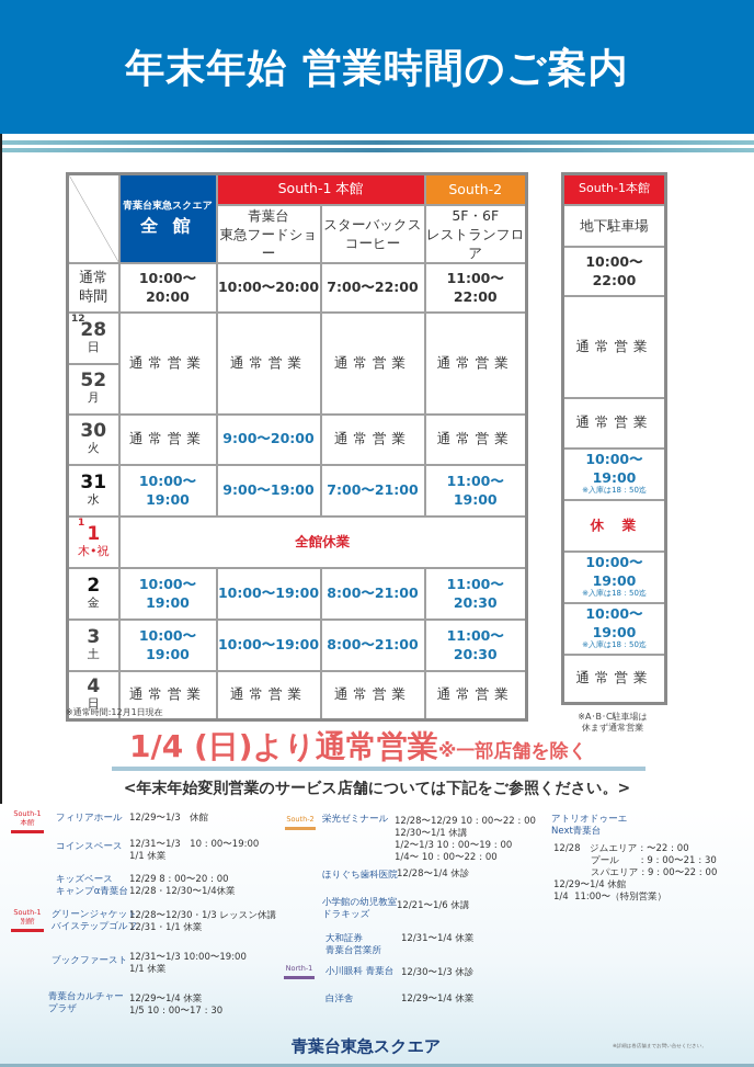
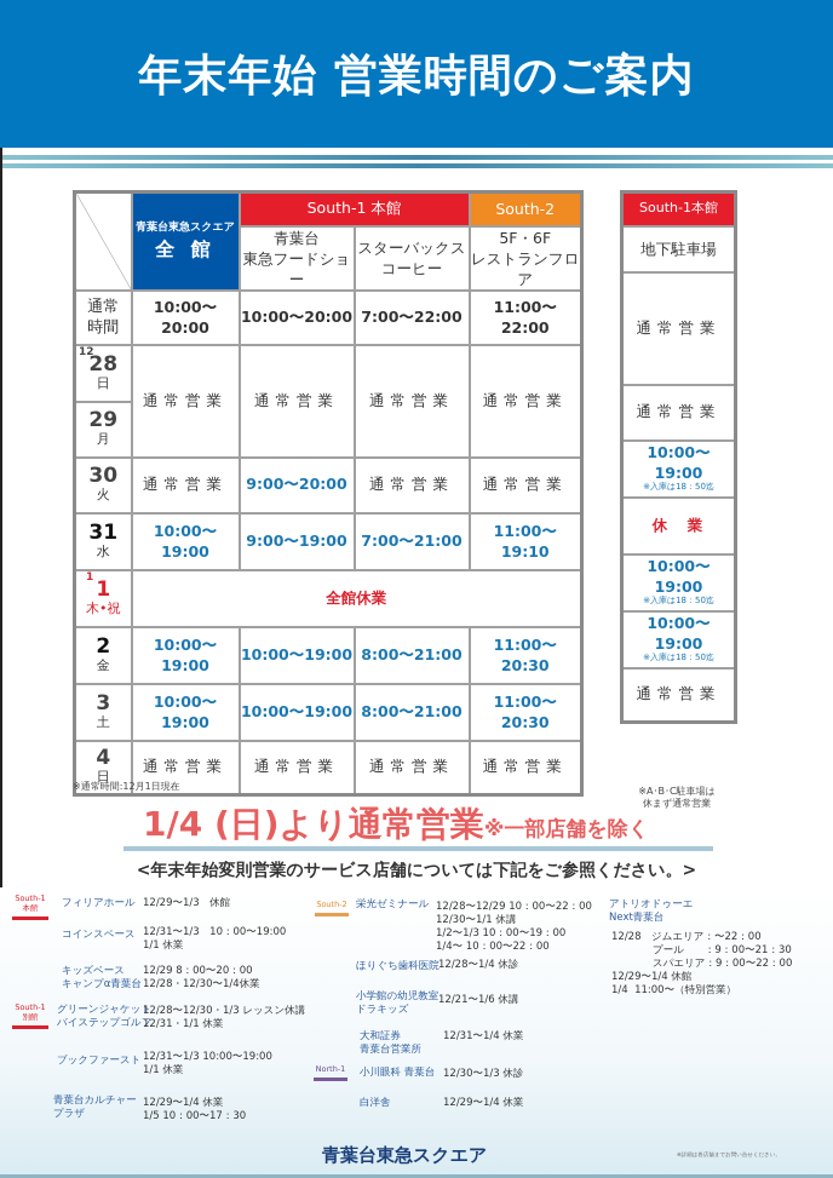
  年末年始 営業時間のご案内
  	青葉台東急スクエア 全 館	South-1 本館	South-2
  青葉台東急フードショー	スターバックスコーヒー	5F・6Fレストランフロア
  通常時間	10:00〜20:00	10:00〜20:00	7:00〜22:00	11:00〜22:00
  12 28 日	通常営業	通常営業	通常営業	通常営業
- 52 月
+ 29 月
  30 火	通常営業	9:00〜20:00	通常営業	通常営業
- 31 水	10:00〜19:00	9:00〜19:00	7:00〜21:00	11:00〜19:00
+ 31 水	10:00〜19:00	9:00〜19:00	7:00〜21:00	11:00〜19:10
  1 1 木•祝	全館休業
  2 金	10:00〜19:00	10:00〜19:00	8:00〜21:00	11:00〜20:30
  3 土	10:00〜19:00	10:00〜19:00	8:00〜21:00	11:00〜20:30
  4 日	通常営業	通常営業	通常営業	通常営業
  South-1本館
  地下駐車場
- 10:00〜22:00
  通常営業
  通常営業
  10:00〜19:00※入庫は18：50迄
  休 業
  10:00〜19:00※入庫は18：50迄
  10:00〜19:00※入庫は18：50迄
  通常営業
  ※通常時間:12月1日現在
  ※A･B･C駐車場は
  休まず通常営業
  1/4 (日)より通常営業※一部店舗を除く
  <年末年始変則営業のサービス店舗については下記をご参照ください。>
  South-1
  本館
  South-1
  別館
  South-2
  North-1
  フィリアホール
  12/29〜1/3 休館
  コインスペース
  12/31〜1/3 10：00〜19:00
  1/1 休業
  キッズベース
  キャンプα青葉台
  12/29 8：00〜20：00
  12/28・12/30〜1/4休業
  グリーンジャケット
  バイステップゴルフ
  12/28〜12/30・1/3 レッスン休講
  12/31・1/1 休業
  ブックファースト
  12/31〜1/3 10:00〜19:00
  1/1 休業
  青葉台カルチャー
  プラザ
  12/29〜1/4 休業
  1/5 10：00〜17：30
  栄光ゼミナール
  12/28〜12/29 10：00〜22：00
  12/30〜1/1 休講
  1/2〜1/3 10：00〜19：00
  1/4〜 10：00〜22：00
  ほりぐち歯科医院
  12/28〜1/4 休診
  小学館の幼児教室
  ドラキッズ
  12/21〜1/6 休講
  大和証券
  青葉台営業所
  12/31〜1/4 休業
  小川眼科 青葉台
  12/30〜1/3 休診
  白洋舎
  12/29〜1/4 休業
  アトリオドゥーエ
  Next青葉台
  12/28 ジムエリア：〜22：00
  プール ：9：00〜21：30
  スパエリア：9：00〜22：00
  12/29〜1/4 休館
  1/4 11:00〜（特別営業）
  青葉台東急スクエア
